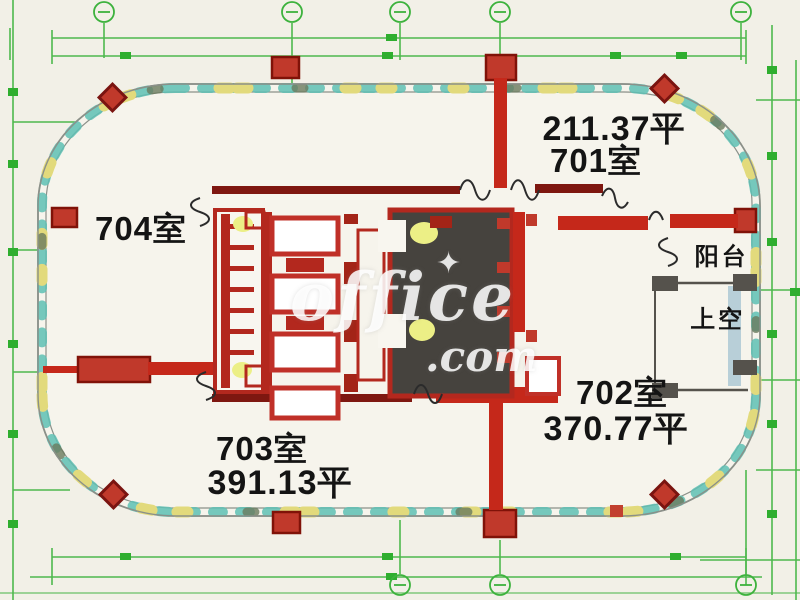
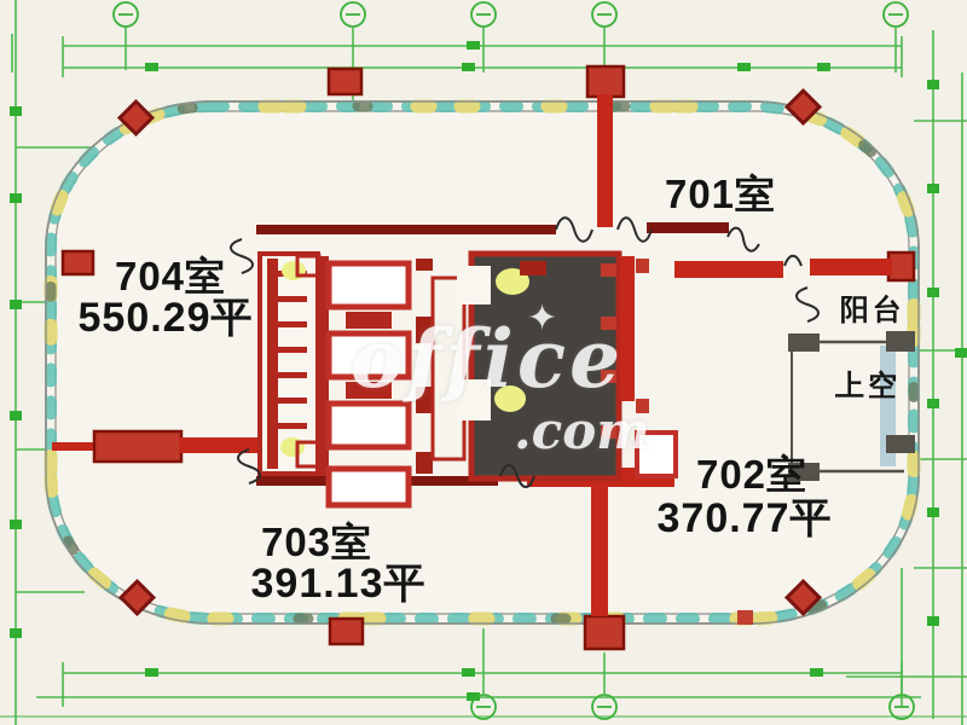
- 211.37平
  701室
  704室
+ 550.29平
  702室
  370.77平
  703室
  391.13平
  阳台
  上空
  office
  .com
  ✦
